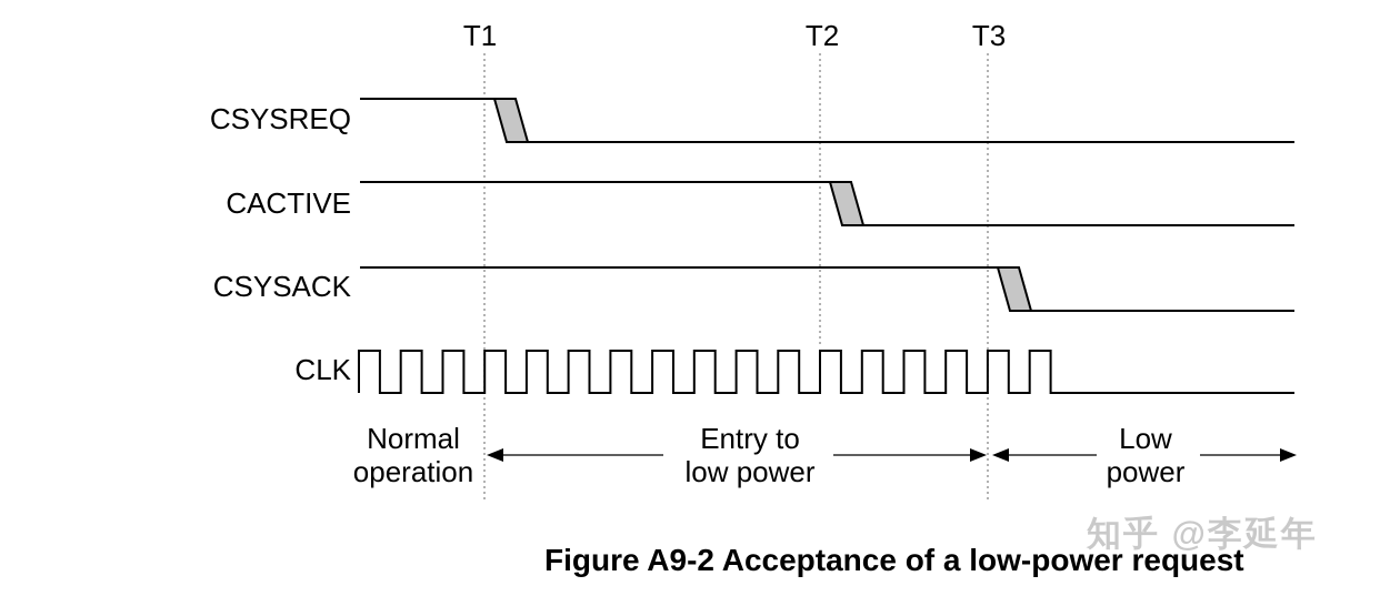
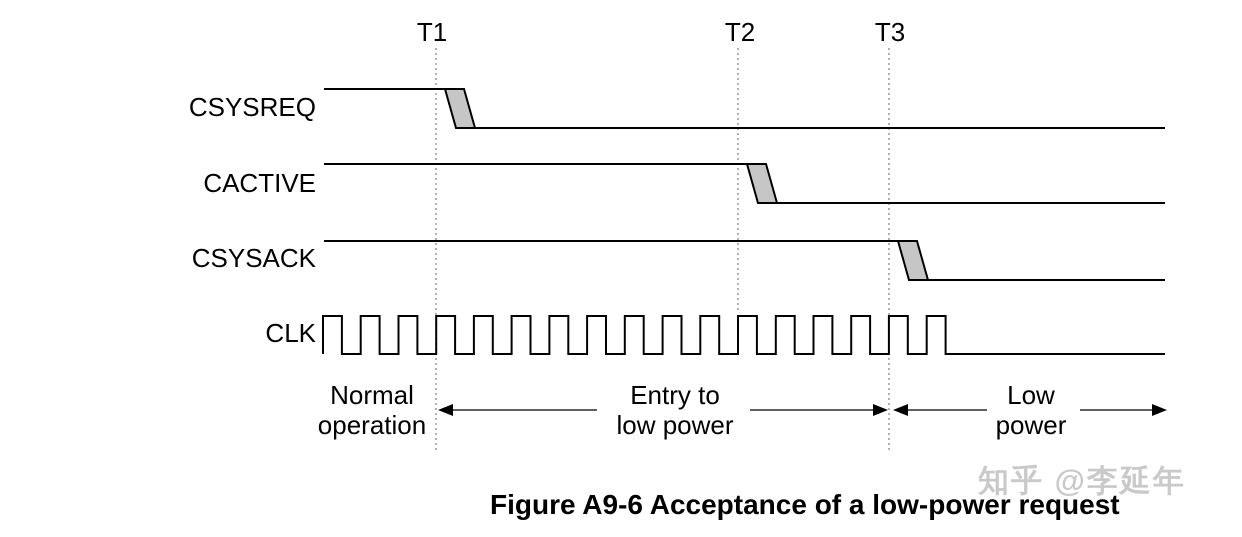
  CSYSREQ
  CACTIVE
  CSYSACK
  CLK
  T1
  T2
  T3
  Normal
  operation
  Entry to
  low power
  Low
  power
  知乎 @李延年
- Figure A9-2 Acceptance of a low-power request
+ Figure A9-6 Acceptance of a low-power request
